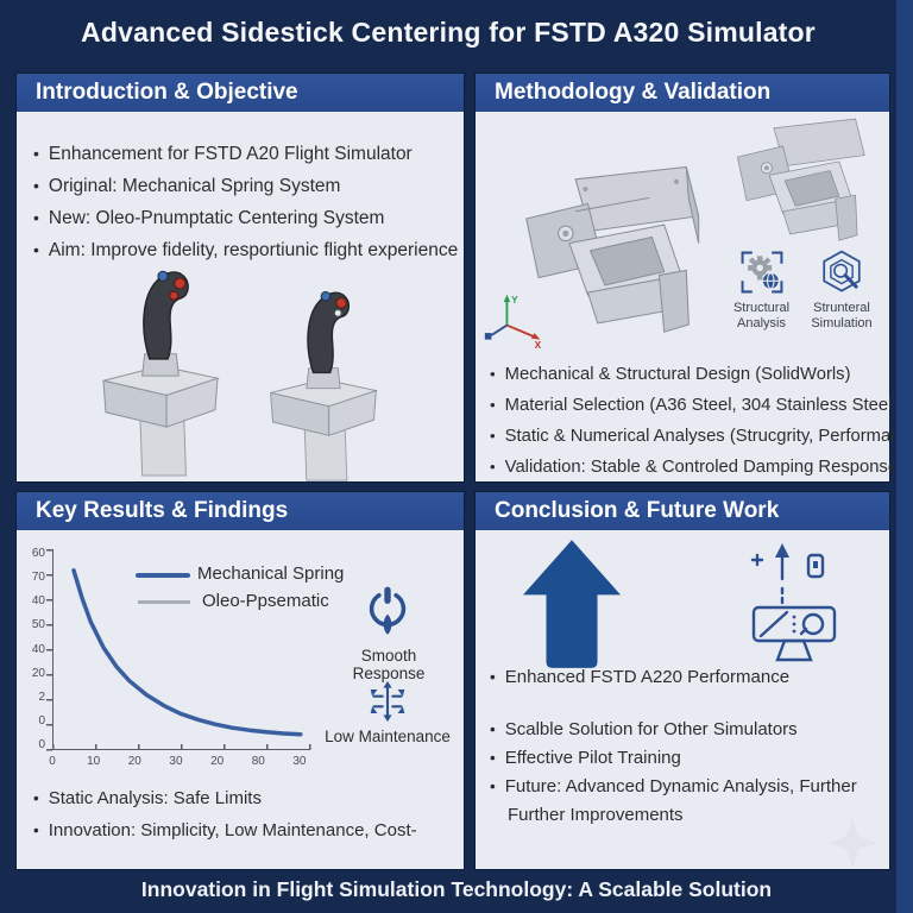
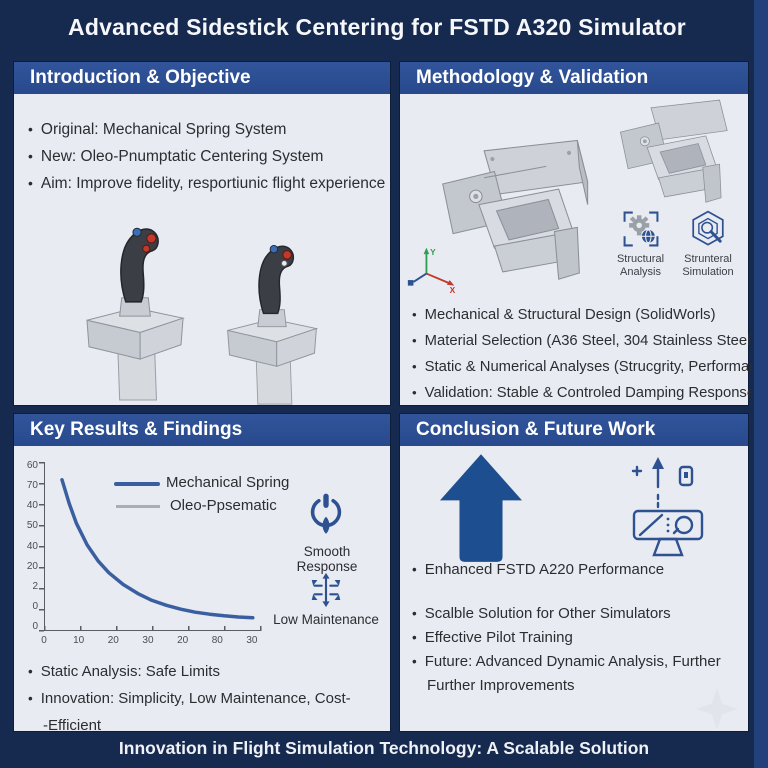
  Advanced Sidestick Centering for FSTD A320 Simulator
  Introduction & Objective
- Enhancement for FSTD A20 Flight Simulator
  Original: Mechanical Spring System
  New: Oleo-Pnumptatic Centering System
  Aim: Improve fidelity, resportiunic flight experience
  Methodology & Validation
  Y
  X
  Structural Analysis
  Strunteral Simulation
  Mechanical & Structural Design (SolidWorls)
  Material Selection (A36 Steel, 304 Stainless Steel
  Static & Numerical Analyses (Strucgrity, Performa
  Validation: Stable & Controled Damping Response
  Key Results & Findings
  60
  70
  40
  50
  40
  20
  2
  0
  0
  0
  10
  20
  30
  20
  80
  30
  Mechanical Spring
  Oleo-Ppsematic
  Smooth Response
  Low Maintenance
  Static Analysis: Safe Limits
  Innovation: Simplicity, Low Maintenance, Cost-
+ -Efficient
  Conclusion & Future Work
  Enhanced FSTD A220 Performance
  Scalble Solution for Other Simulators
  Effective Pilot Training
  Future: Advanced Dynamic Analysis, Further
  Further Improvements
  Innovation in Flight Simulation Technology: A Scalable Solution
